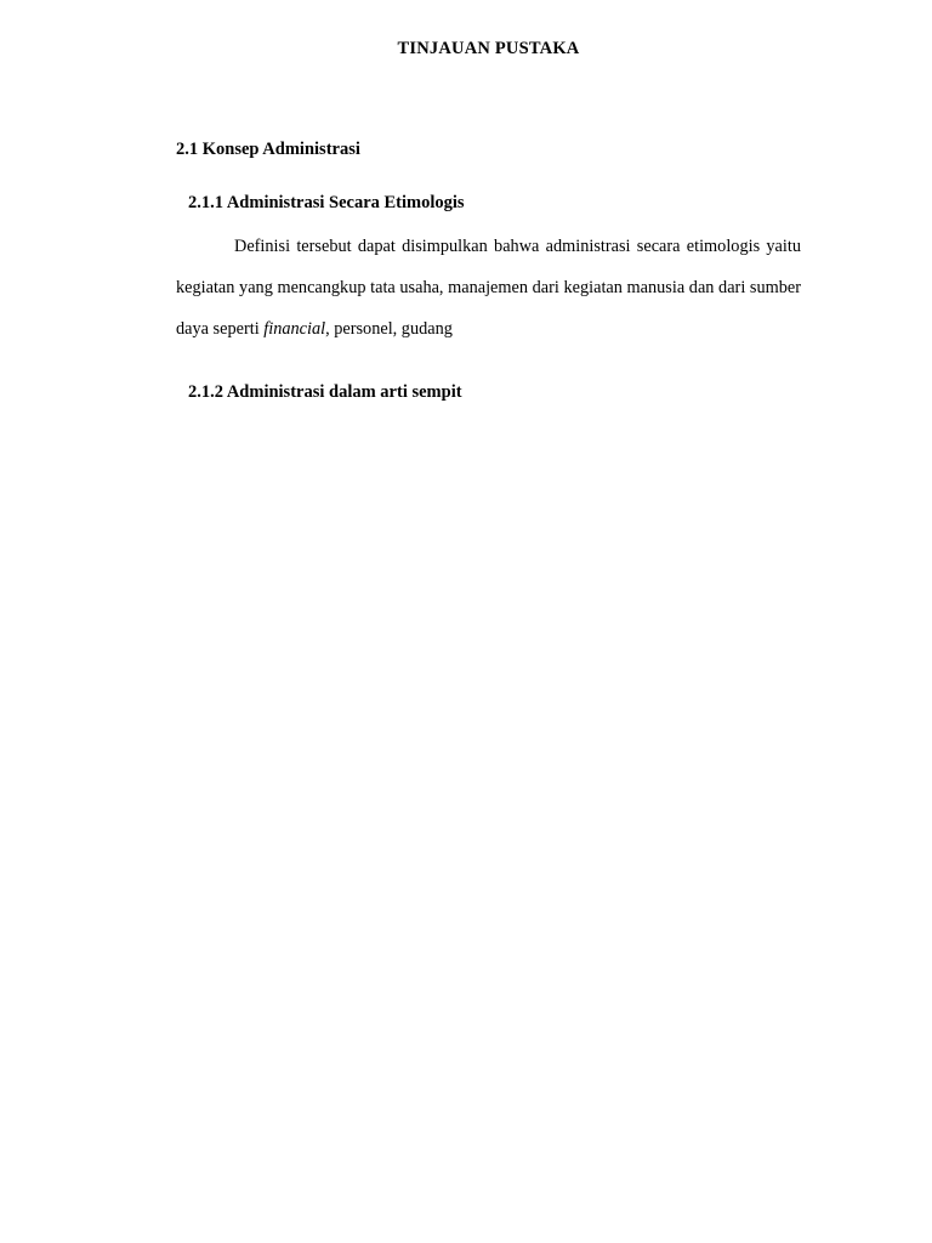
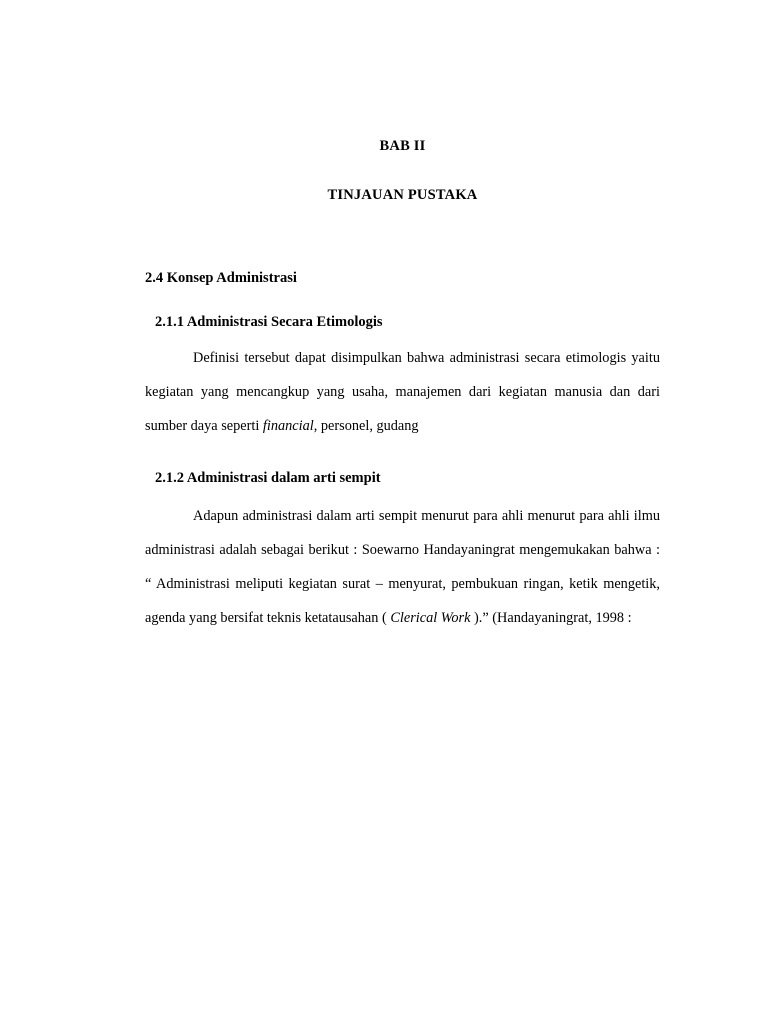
+ BAB II
  TINJAUAN PUSTAKA
- 2.1 Konsep Administrasi
+ 2.4 Konsep Administrasi
  2.1.1 Administrasi Secara Etimologis
- Definisi tersebut dapat disimpulkan bahwa administrasi secara etimologis yaitu kegiatan yang mencangkup tata usaha, manajemen dari kegiatan manusia dan dari sumber daya seperti financial, personel, gudang
+ Definisi tersebut dapat disimpulkan bahwa administrasi secara etimologis yaitu kegiatan yang mencangkup yang usaha, manajemen dari kegiatan manusia dan dari sumber daya seperti financial, personel, gudang
  2.1.2 Administrasi dalam arti sempit
+ Adapun administrasi dalam arti sempit menurut para ahli menurut para ahli ilmu administrasi adalah sebagai berikut : Soewarno Handayaningrat mengemukakan bahwa : “ Administrasi meliputi kegiatan surat – menyurat, pembukuan ringan, ketik mengetik, agenda yang bersifat teknis ketatausahan ( Clerical Work ).” (Handayaningrat, 1998 :
